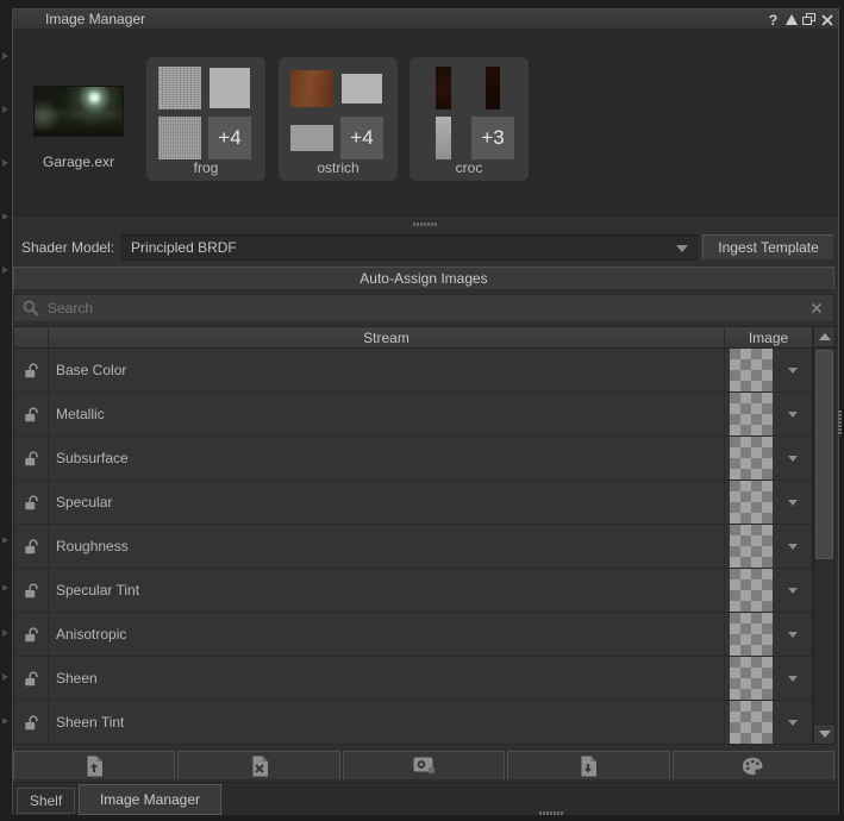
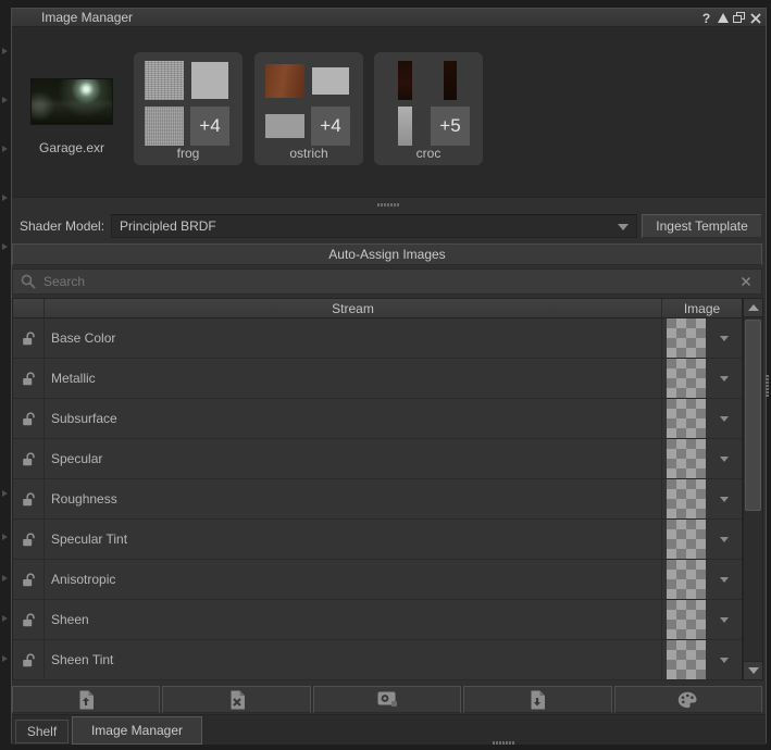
  Image Manager
  ?
  Garage.exr
  +4
  frog
  +4
  ostrich
- +3
+ +5
  croc
  Shader Model:
  Principled BRDF
  Ingest Template
  Auto-Assign Images
  Search
  Stream
  Image
  Base Color
  Metallic
  Subsurface
  Specular
  Roughness
  Specular Tint
  Anisotropic
  Sheen
  Sheen Tint
  Shelf
  Image Manager
